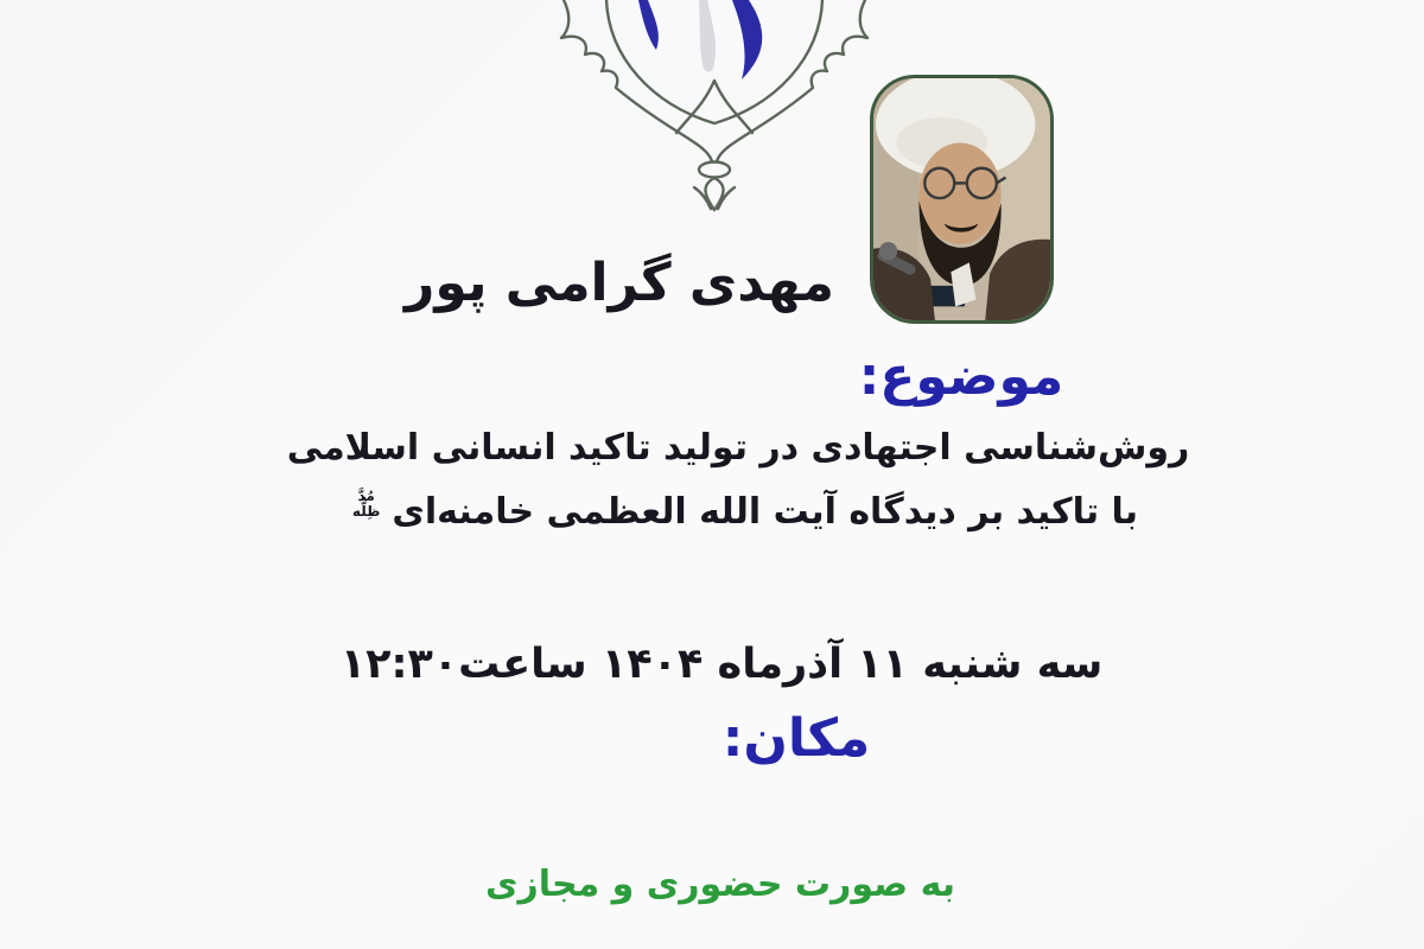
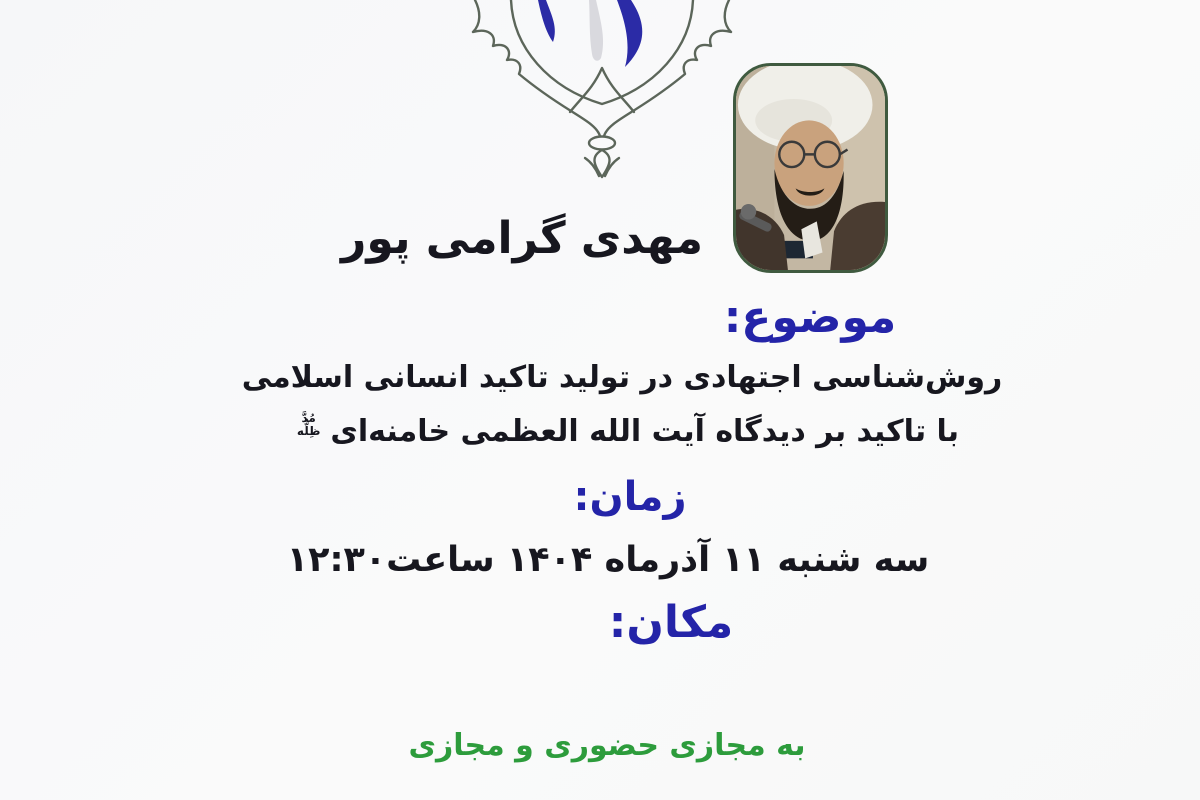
  مهدی گرامی پور
  موضوع:
  روش‌شناسی اجتهادی در تولید تاکید انسانی اسلامی
  با تاکید بر دیدگاه آیت الله العظمی خامنه‌ای
  مُدَّ
  ظِلُّه
+ زمان:
  سه شنبه ۱۱ آذرماه ۱۴۰۴ ساعت۱۲:۳۰
  مکان:
- به صورت حضوری و مجازی
+ به مجازی حضوری و مجازی
